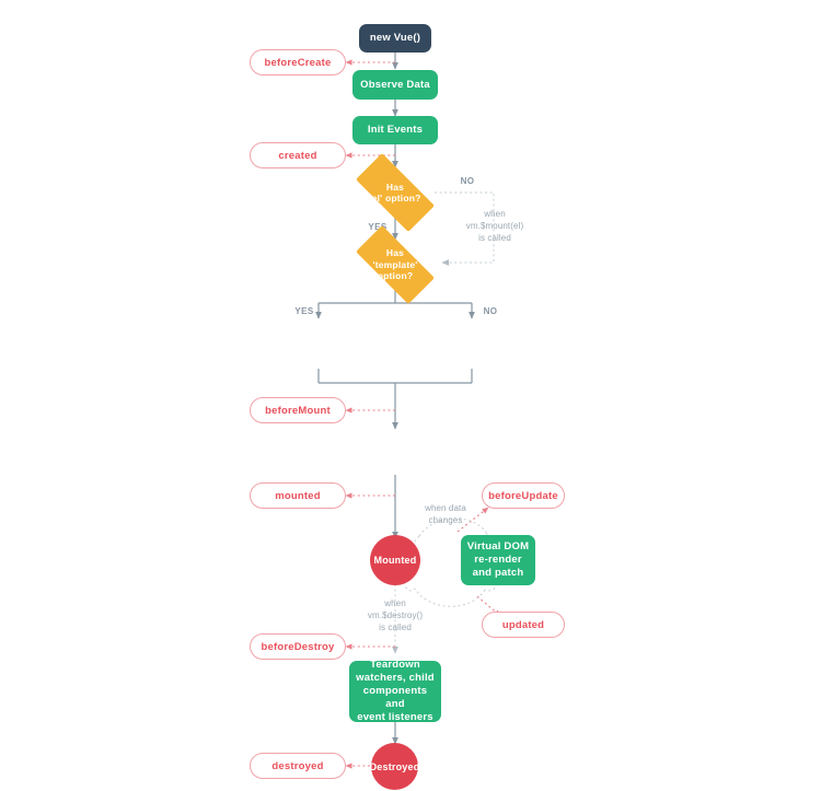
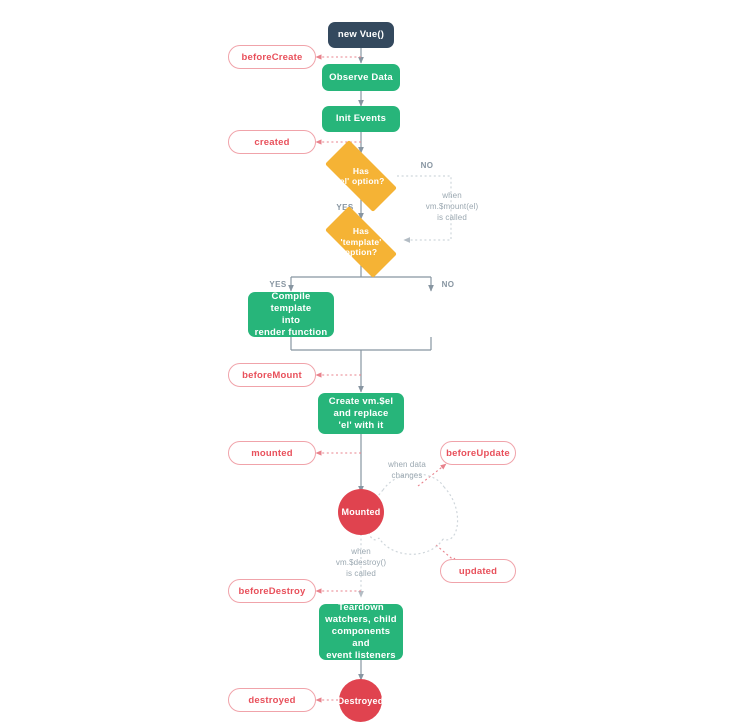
  new Vue()
  Observe Data
  Init Events
  Has
  'el' option?
  Has
  'template'
  option?
+ Compile template
+ into
+ render function
+ Create vm.$el
+ and replace
+ 'el' with it
  Mounted
- Virtual DOM
- re-render
- and patch
  Teardown
  watchers, child
  components and
  event listeners
  Destroyed
  beforeCreate
  created
  beforeMount
  mounted
  beforeUpdate
  updated
  beforeDestroy
  destroyed
  NO
  when
  vm.$mount(el)
  is called
  YES
  NO
  when data
  changes
  when
  vm.$destroy()
  is called
